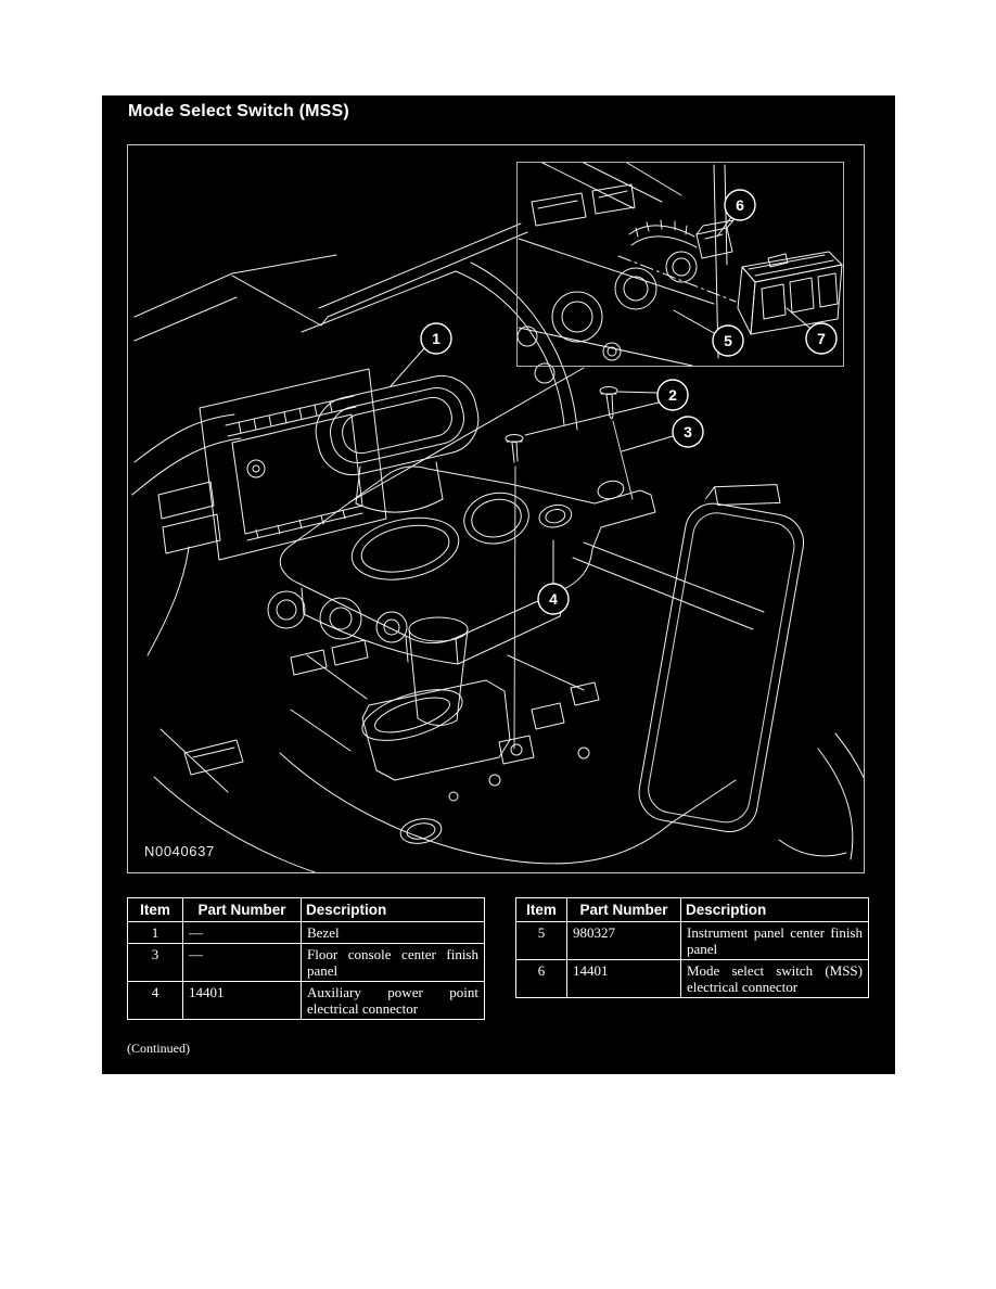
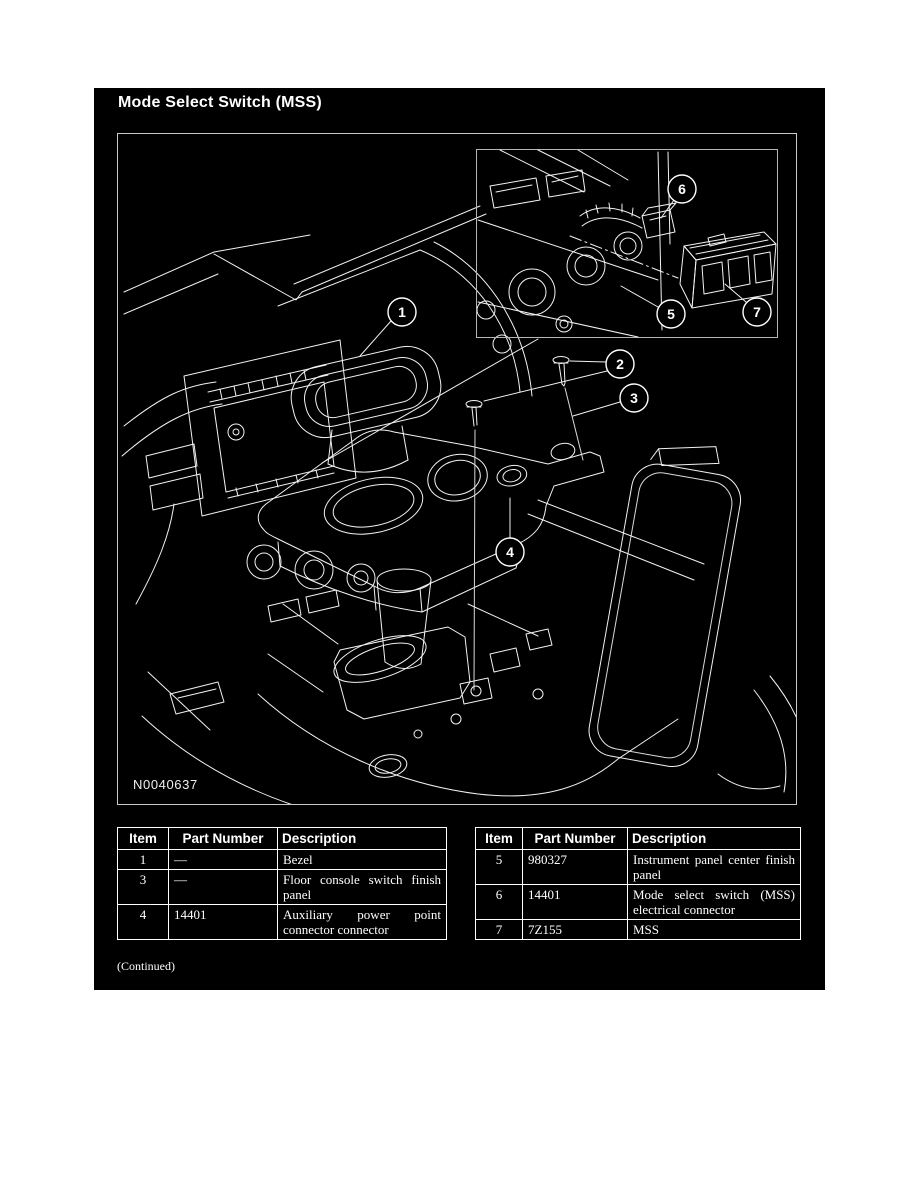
  Mode Select Switch (MSS)
  1
  2
  3
  4
  5
  6
  7
  N0040637
  Item	Part Number	Description
  1	—	Bezel
- 3	—	Floor console center finish panel
+ 3	—	Floor console switch finish panel
- 4	14401	Auxiliary power point electrical connector
+ 4	14401	Auxiliary power point connector connector
  Item	Part Number	Description
  5	980327	Instrument panel center finish panel
  6	14401	Mode select switch (MSS) electrical connector
+ 7	7Z155	MSS
  (Continued)
